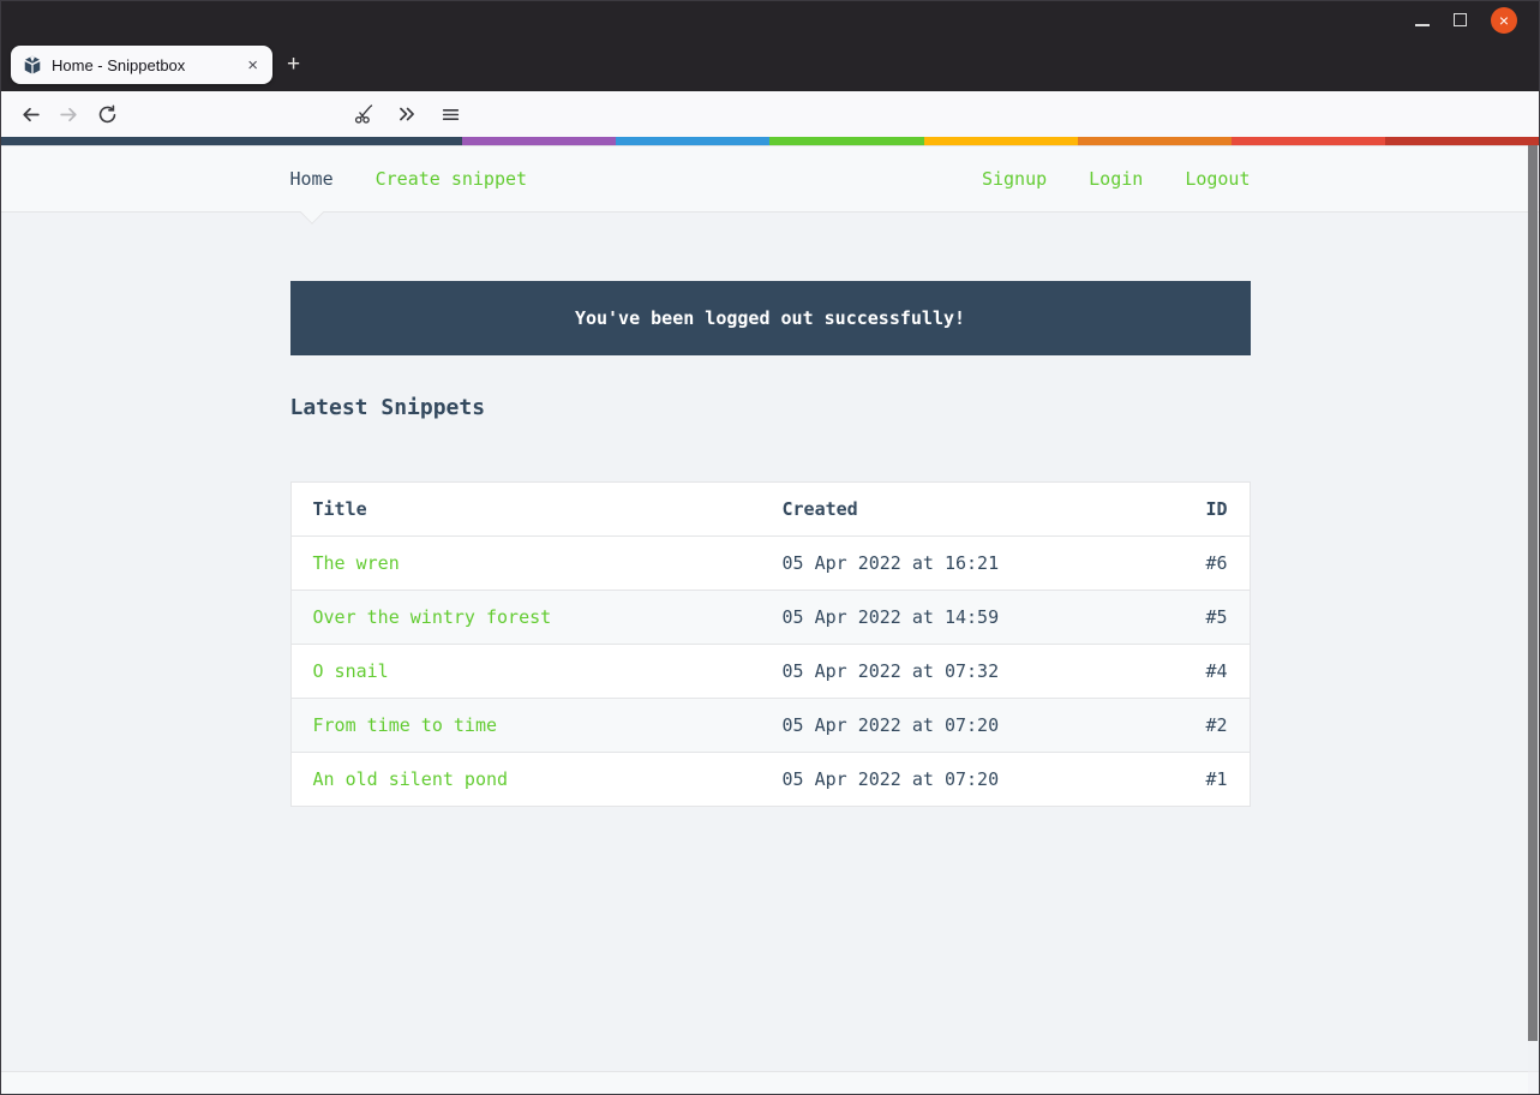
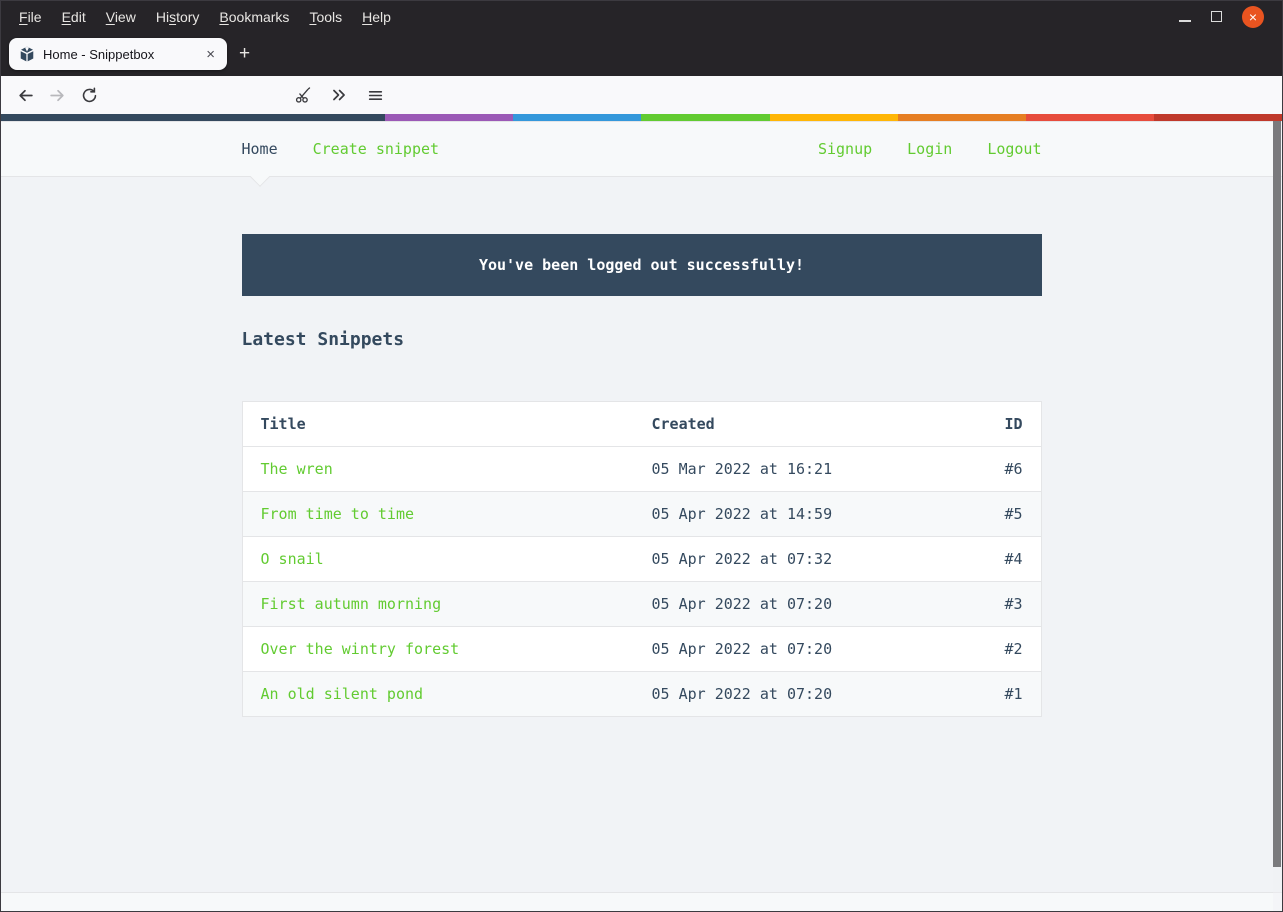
+ File
+ Edit
+ View
+ History
+ Bookmarks
+ Tools
+ Help
  ×
  Home - Snippetbox
  ×
  +
  Home
  Create snippet
  Signup
  Login
  Logout
  You've been logged out successfully!
  Latest Snippets
  Title	Created	ID
- The wren	05 Apr 2022 at 16:21	#6
+ The wren	05 Mar 2022 at 16:21	#6
- Over the wintry forest	05 Apr 2022 at 14:59	#5
+ From time to time	05 Apr 2022 at 14:59	#5
  O snail	05 Apr 2022 at 07:32	#4
+ First autumn morning	05 Apr 2022 at 07:20	#3
- From time to time	05 Apr 2022 at 07:20	#2
+ Over the wintry forest	05 Apr 2022 at 07:20	#2
  An old silent pond	05 Apr 2022 at 07:20	#1
